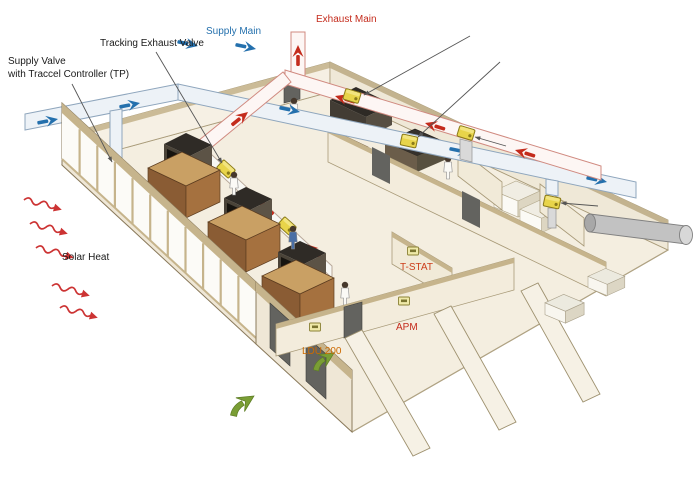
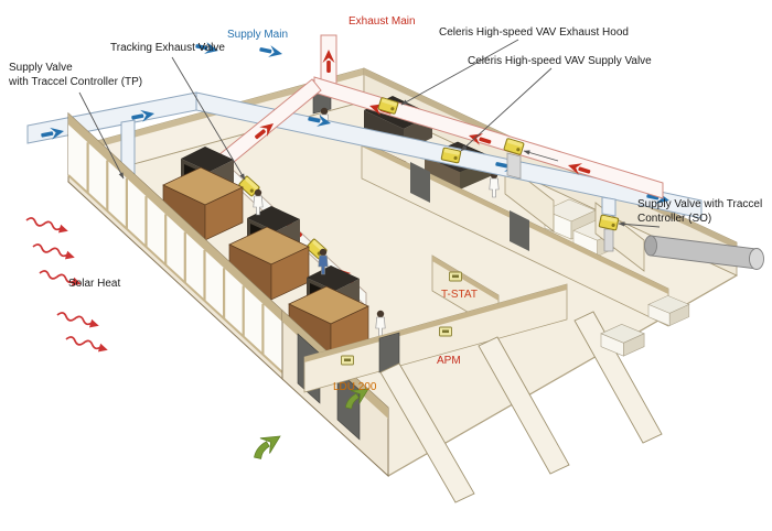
  Supply Valve
  with Traccel Controller (TP)
  Tracking Exhaust Valve
  Supply Main
  Exhaust Main
+ Celeris High-speed VAV Exhaust Hood
+ Celeris High-speed VAV Supply Valve
+ Supply Valve with Traccel
+ Controller (SO)
  Solar Heat
  T-STAT
  LDU 200
  APM
